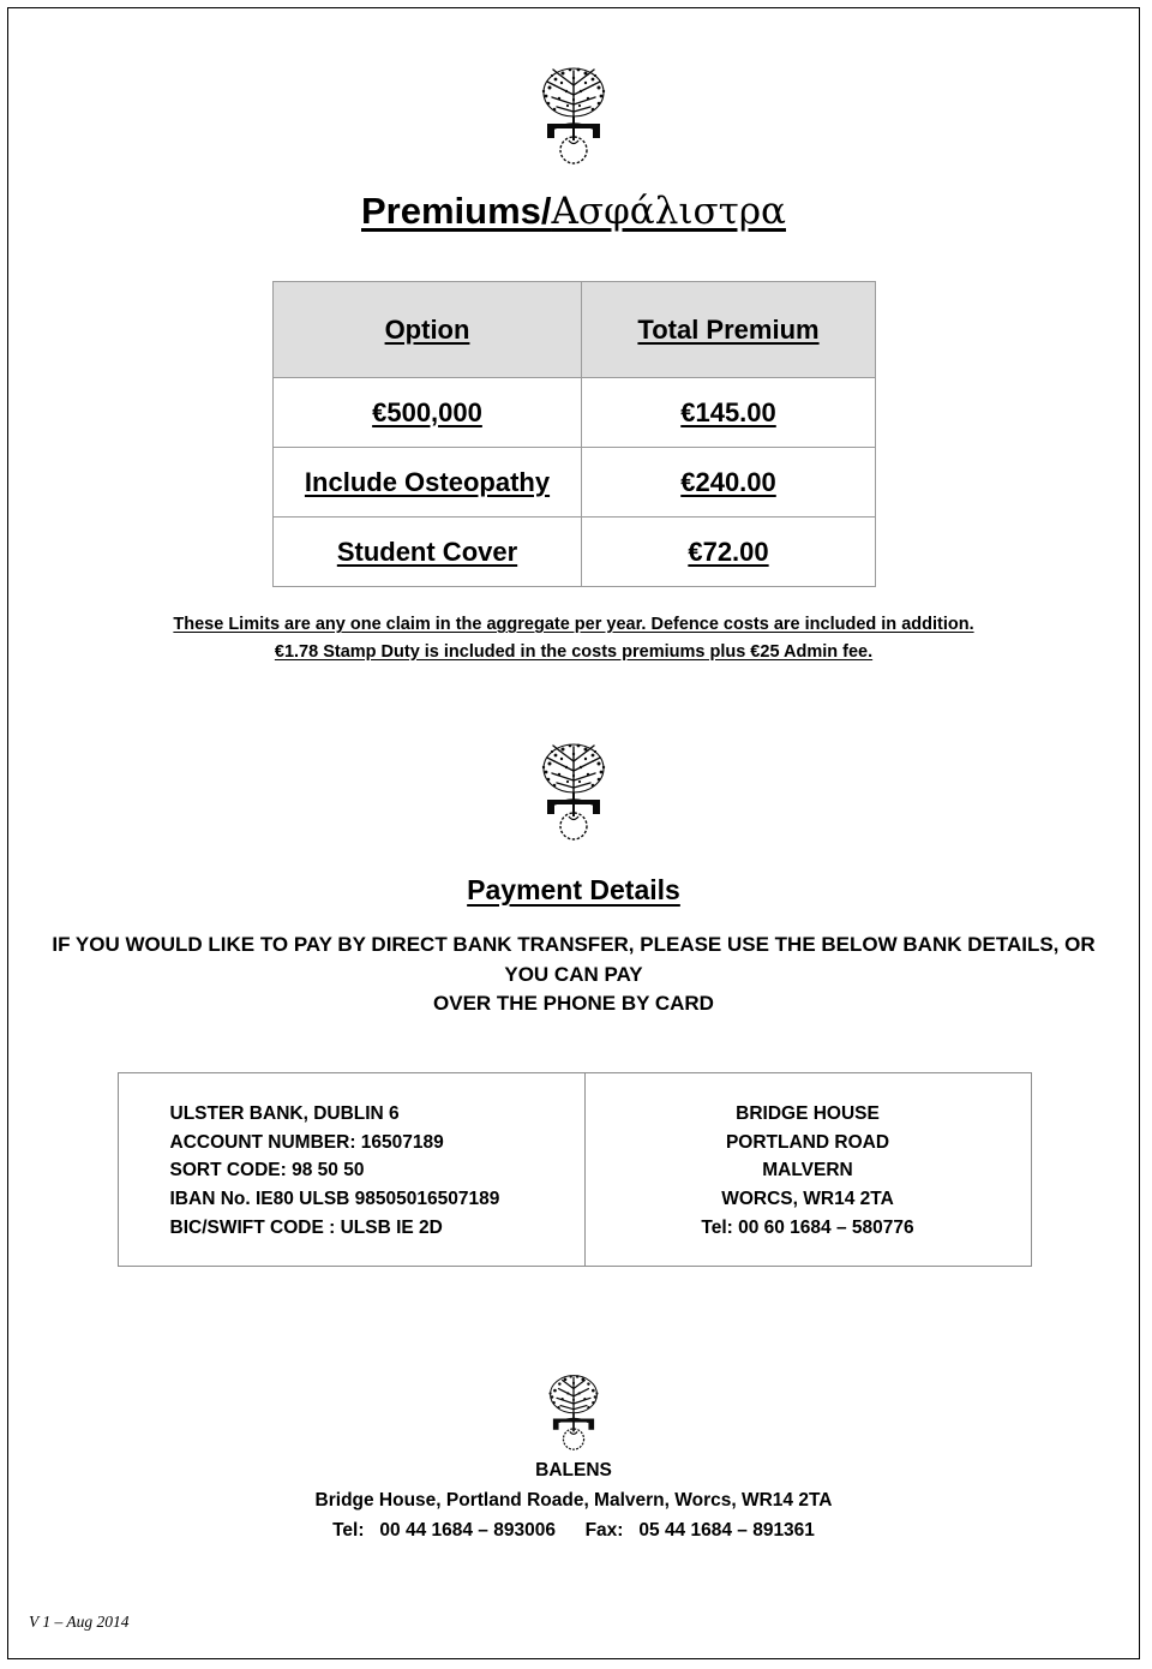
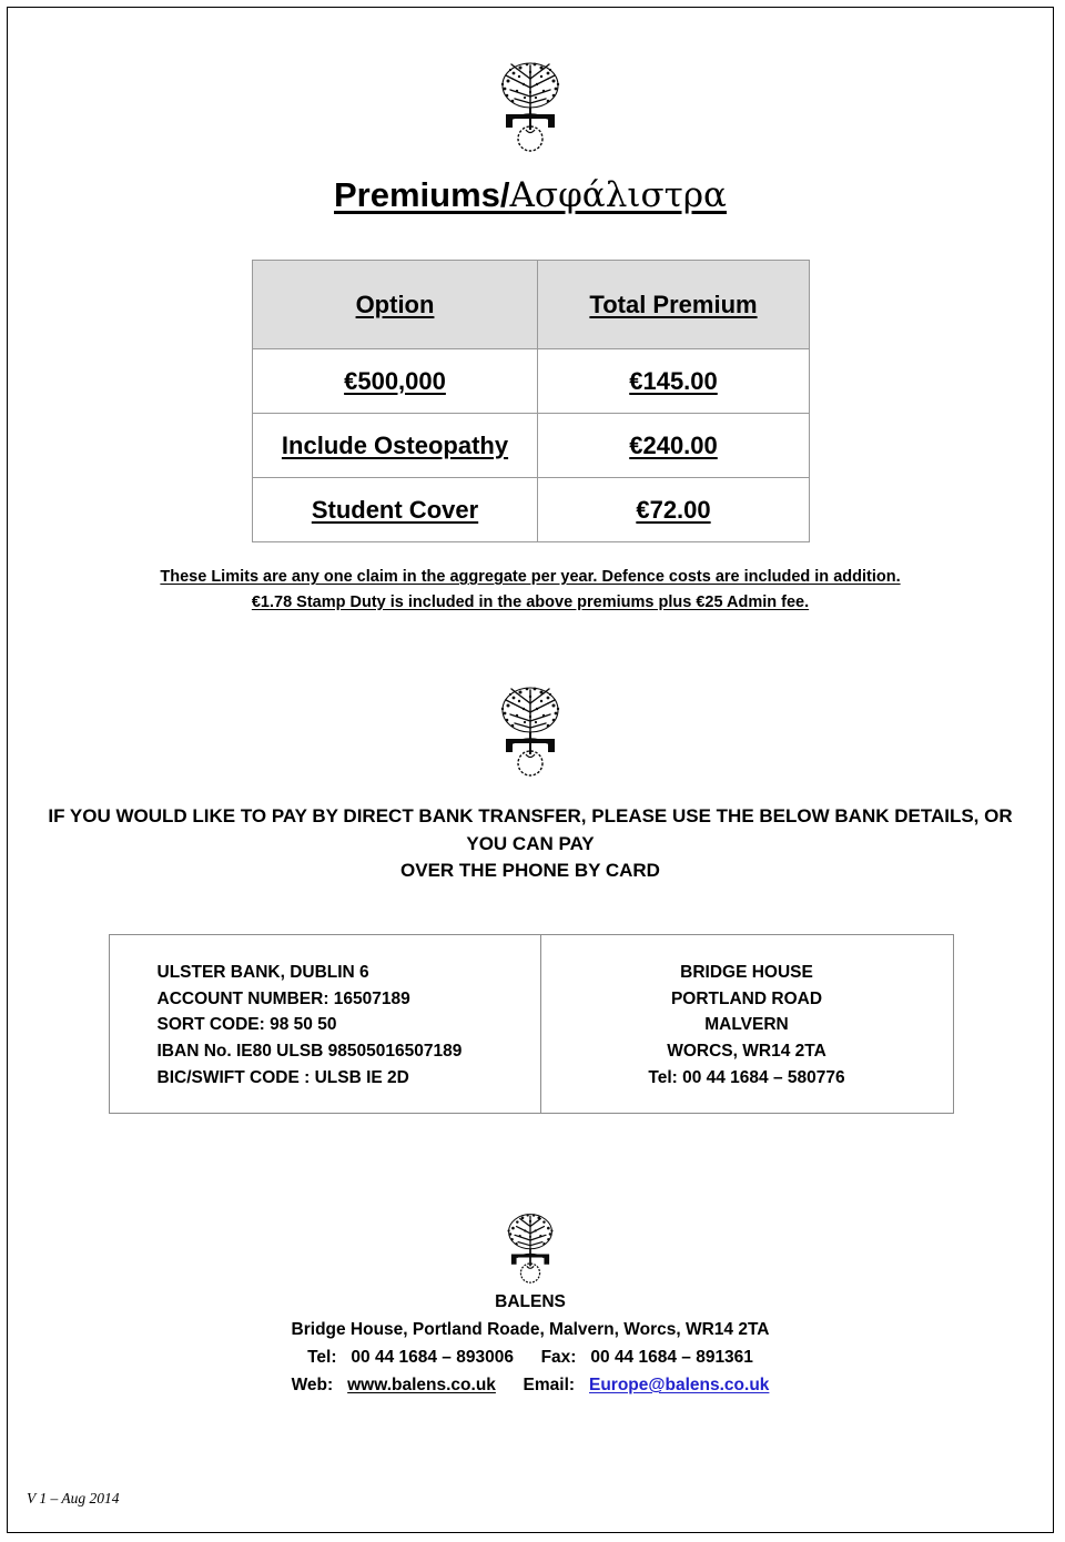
  Premiums/Ασφάλιστρα
  Option	Total Premium
  €500,000	€145.00
  Include Osteopathy	€240.00
  Student Cover	€72.00
  These Limits are any one claim in the aggregate per year. Defence costs are included in addition.
- €1.78 Stamp Duty is included in the costs premiums plus €25 Admin fee.
+ €1.78 Stamp Duty is included in the above premiums plus €25 Admin fee.
- Payment Details
  IF YOU WOULD LIKE TO PAY BY DIRECT BANK TRANSFER, PLEASE USE THE BELOW BANK DETAILS, OR YOU CAN PAY
  OVER THE PHONE BY CARD
- ULSTER BANK, DUBLIN 6 ACCOUNT NUMBER: 16507189 SORT CODE: 98 50 50 IBAN No. IE80 ULSB 98505016507189 BIC/SWIFT CODE : ULSB IE 2D	BRIDGE HOUSE PORTLAND ROAD MALVERN WORCS, WR14 2TA Tel: 00 60 1684 – 580776
+ ULSTER BANK, DUBLIN 6 ACCOUNT NUMBER: 16507189 SORT CODE: 98 50 50 IBAN No. IE80 ULSB 98505016507189 BIC/SWIFT CODE : ULSB IE 2D	BRIDGE HOUSE PORTLAND ROAD MALVERN WORCS, WR14 2TA Tel: 00 44 1684 – 580776
  BALENS
  Bridge House, Portland Roade, Malvern, Worcs, WR14 2TA
- Tel: 00 44 1684 – 893006 Fax: 05 44 1684 – 891361
+ Tel: 00 44 1684 – 893006 Fax: 00 44 1684 – 891361
+ Web: www.balens.co.uk Email: Europe@balens.co.uk
  V 1 – Aug 2014
